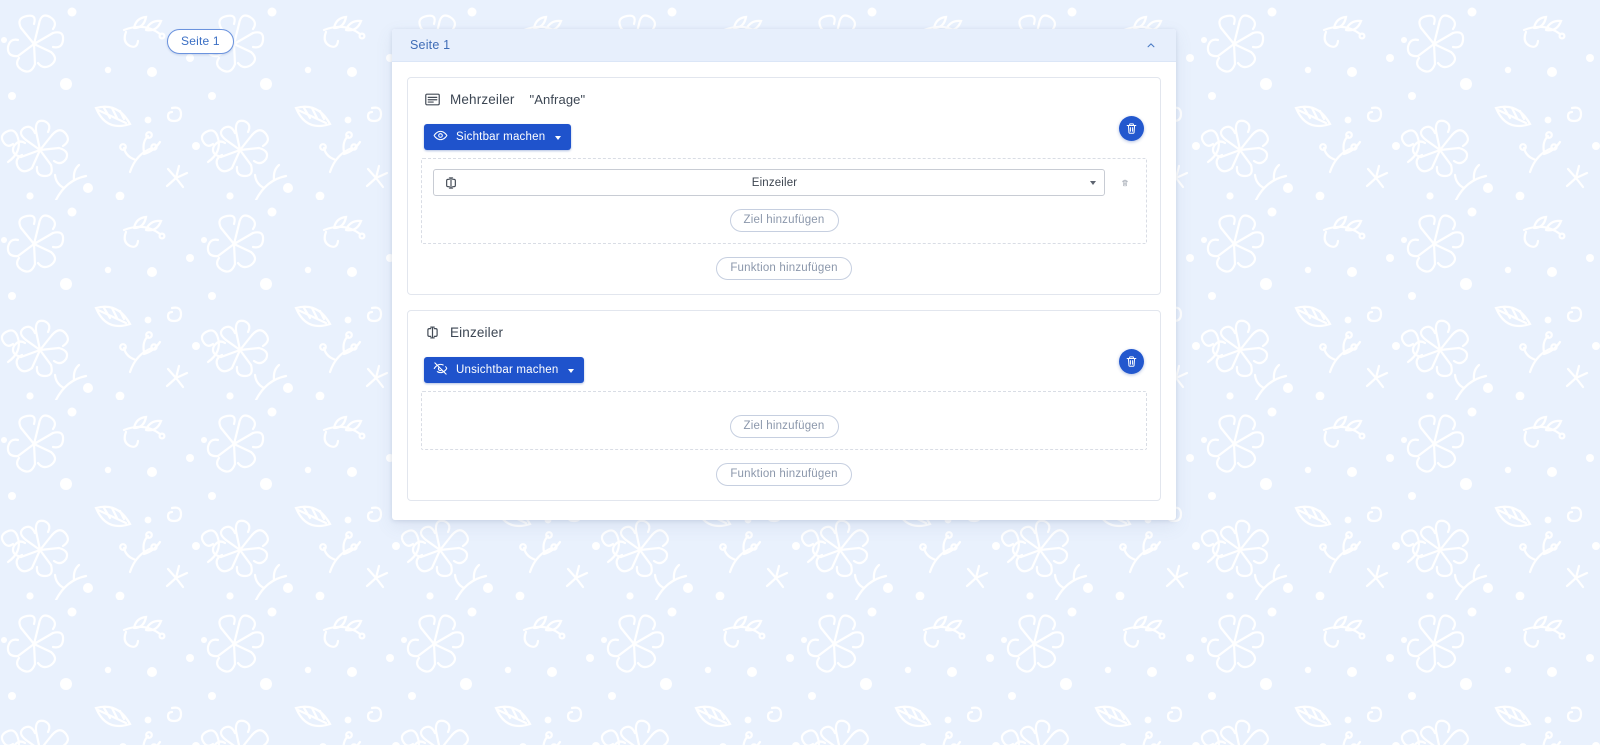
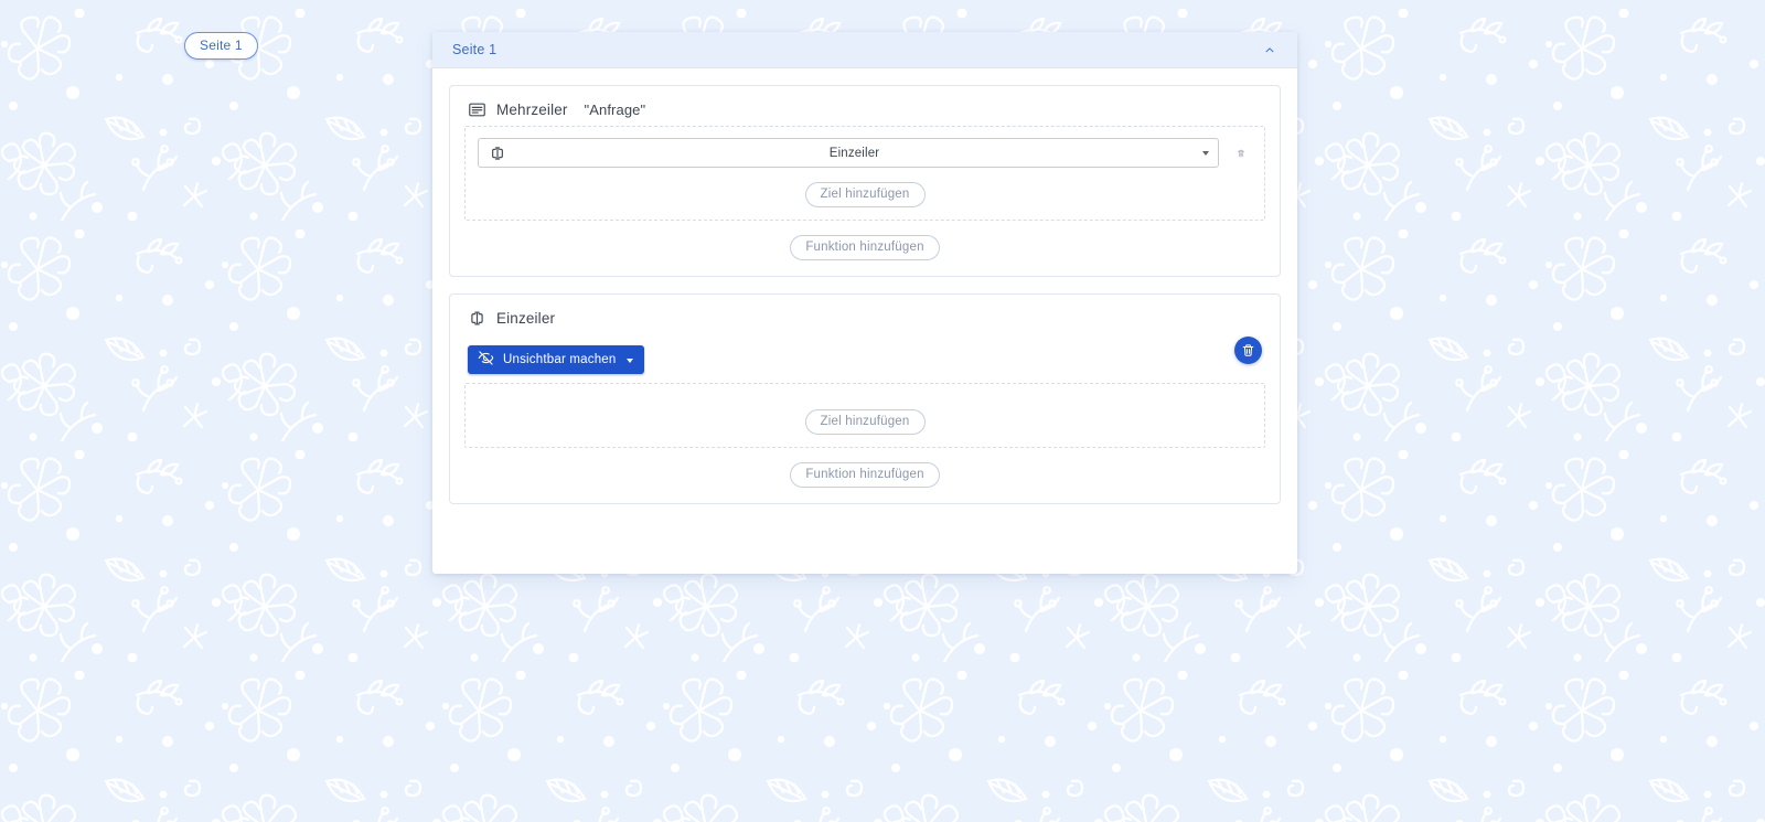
  Seite 1
  Seite 1
  Mehrzeiler
  "Anfrage"
- Sichtbar machen
  Einzeiler
  Ziel hinzufügen
  Funktion hinzufügen
  Einzeiler
  Unsichtbar machen
  Ziel hinzufügen
  Funktion hinzufügen
